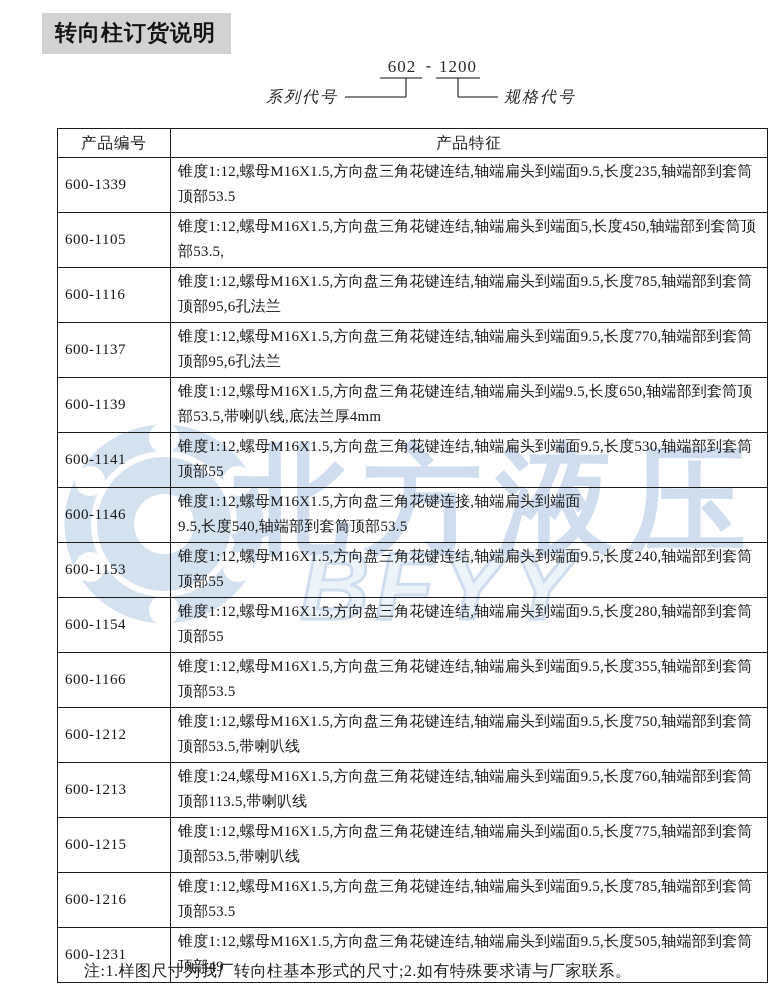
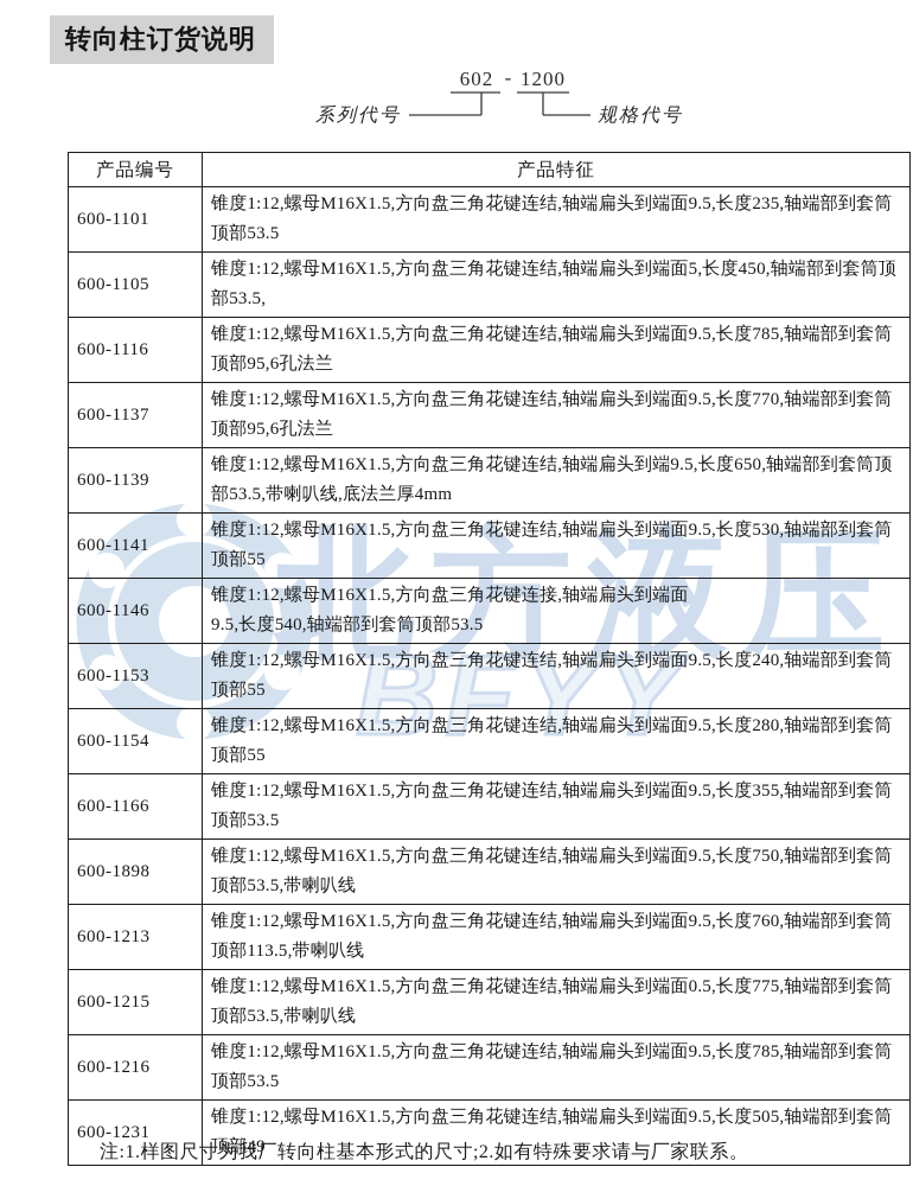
  北方液压
  BFYY
  转向柱订货说明
  602
  -
  1200
  系列代号
  规格代号
  产品编号	产品特征
- 600-1339	锥度1:12,螺母M16X1.5,方向盘三角花键连结,轴端扁头到端面9.5,长度235,轴端部到套筒顶部53.5
+ 600-1101	锥度1:12,螺母M16X1.5,方向盘三角花键连结,轴端扁头到端面9.5,长度235,轴端部到套筒顶部53.5
  600-1105	锥度1:12,螺母M16X1.5,方向盘三角花键连结,轴端扁头到端面5,长度450,轴端部到套筒顶部53.5,
  600-1116	锥度1:12,螺母M16X1.5,方向盘三角花键连结,轴端扁头到端面9.5,长度785,轴端部到套筒顶部95,6孔法兰
  600-1137	锥度1:12,螺母M16X1.5,方向盘三角花键连结,轴端扁头到端面9.5,长度770,轴端部到套筒顶部95,6孔法兰
  600-1139	锥度1:12,螺母M16X1.5,方向盘三角花键连结,轴端扁头到端9.5,长度650,轴端部到套筒顶部53.5,带喇叭线,底法兰厚4mm
  600-1141	锥度1:12,螺母M16X1.5,方向盘三角花键连结,轴端扁头到端面9.5,长度530,轴端部到套筒顶部55
  600-1146	锥度1:12,螺母M16X1.5,方向盘三角花键连接,轴端扁头到端面 9.5,长度540,轴端部到套筒顶部53.5
  600-1153	锥度1:12,螺母M16X1.5,方向盘三角花键连结,轴端扁头到端面9.5,长度240,轴端部到套筒顶部55
  600-1154	锥度1:12,螺母M16X1.5,方向盘三角花键连结,轴端扁头到端面9.5,长度280,轴端部到套筒顶部55
  600-1166	锥度1:12,螺母M16X1.5,方向盘三角花键连结,轴端扁头到端面9.5,长度355,轴端部到套筒顶部53.5
- 600-1212	锥度1:12,螺母M16X1.5,方向盘三角花键连结,轴端扁头到端面9.5,长度750,轴端部到套筒顶部53.5,带喇叭线
+ 600-1898	锥度1:12,螺母M16X1.5,方向盘三角花键连结,轴端扁头到端面9.5,长度750,轴端部到套筒顶部53.5,带喇叭线
- 600-1213	锥度1:24,螺母M16X1.5,方向盘三角花键连结,轴端扁头到端面9.5,长度760,轴端部到套筒顶部113.5,带喇叭线
+ 600-1213	锥度1:12,螺母M16X1.5,方向盘三角花键连结,轴端扁头到端面9.5,长度760,轴端部到套筒顶部113.5,带喇叭线
  600-1215	锥度1:12,螺母M16X1.5,方向盘三角花键连结,轴端扁头到端面0.5,长度775,轴端部到套筒顶部53.5,带喇叭线
  600-1216	锥度1:12,螺母M16X1.5,方向盘三角花键连结,轴端扁头到端面9.5,长度785,轴端部到套筒顶部53.5
  600-1231	锥度1:12,螺母M16X1.5,方向盘三角花键连结,轴端扁头到端面9.5,长度505,轴端部到套筒顶部49
  注:1.样图尺寸为我厂转向柱基本形式的尺寸;2.如有特殊要求请与厂家联系。
